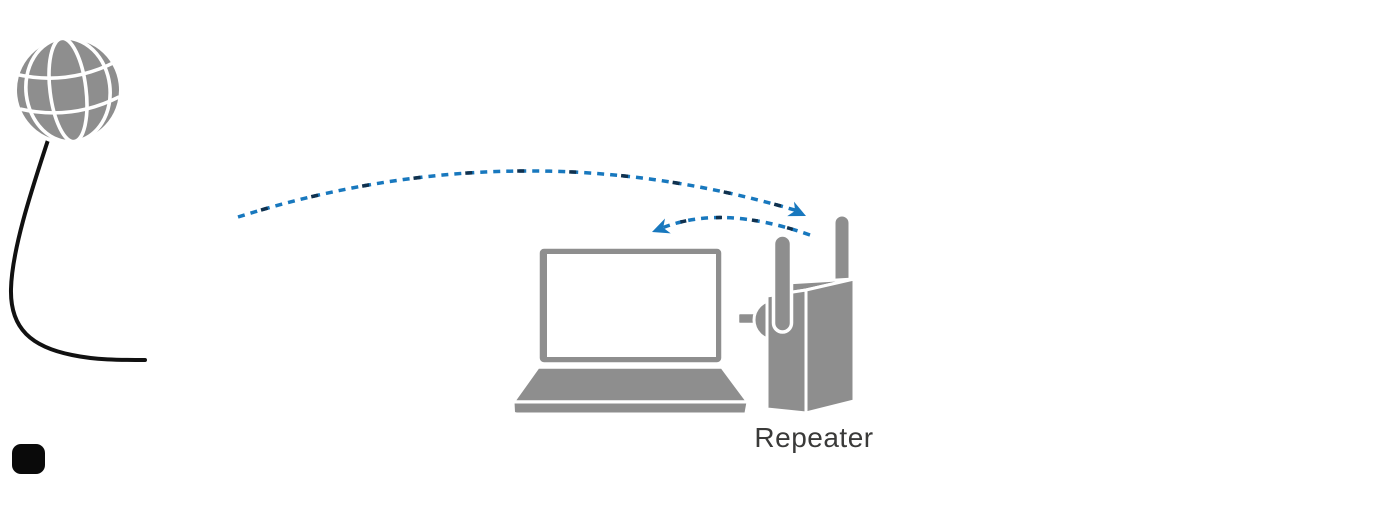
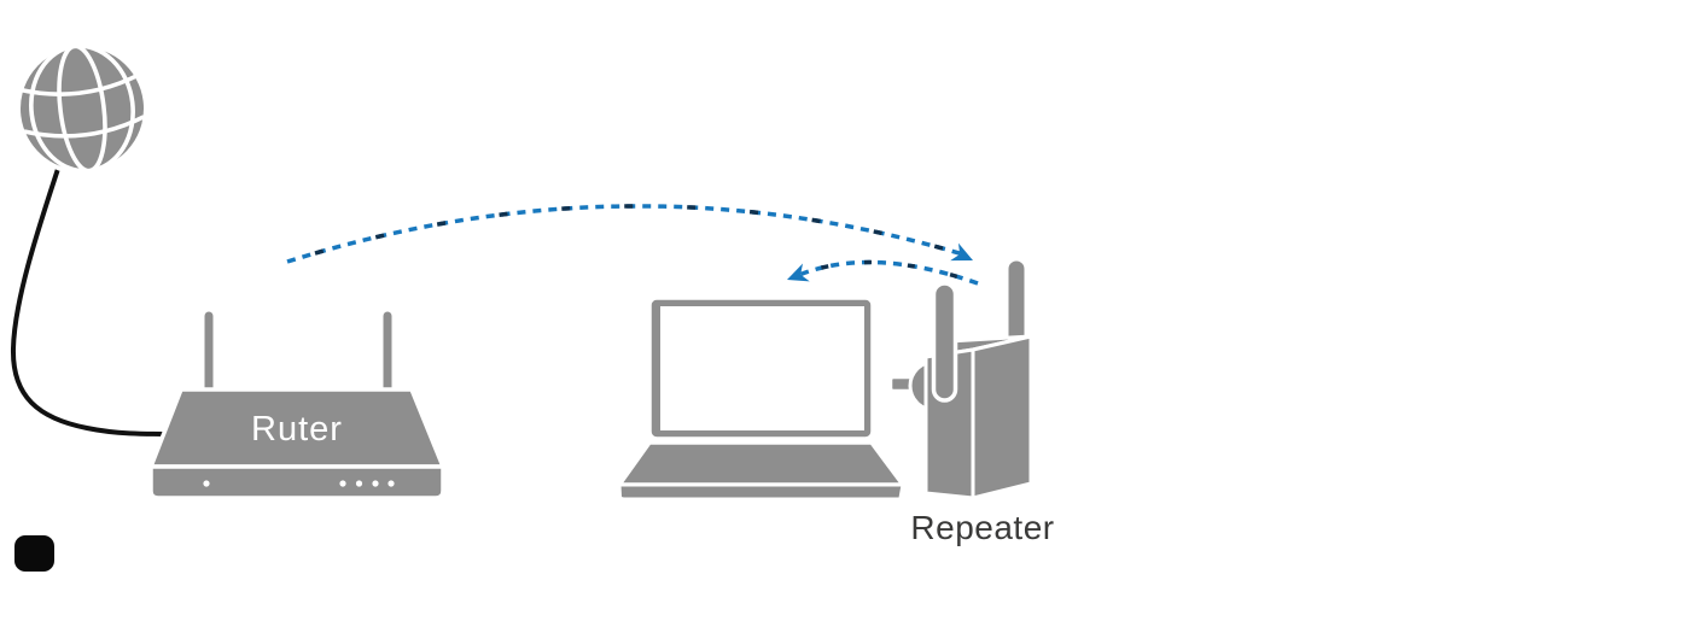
+ Ruter
  Repeater
